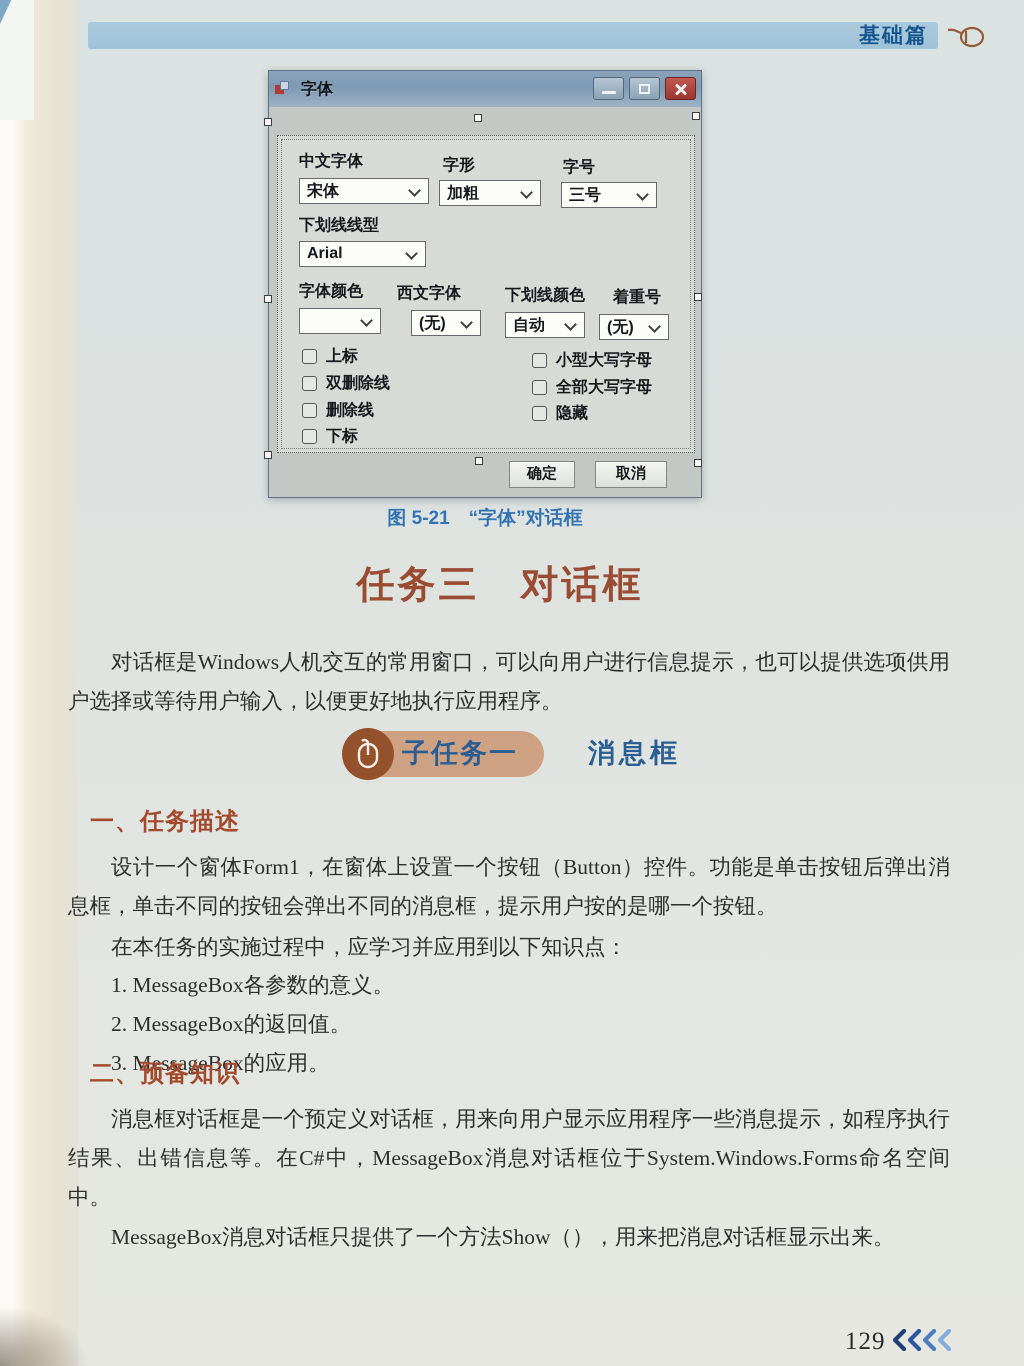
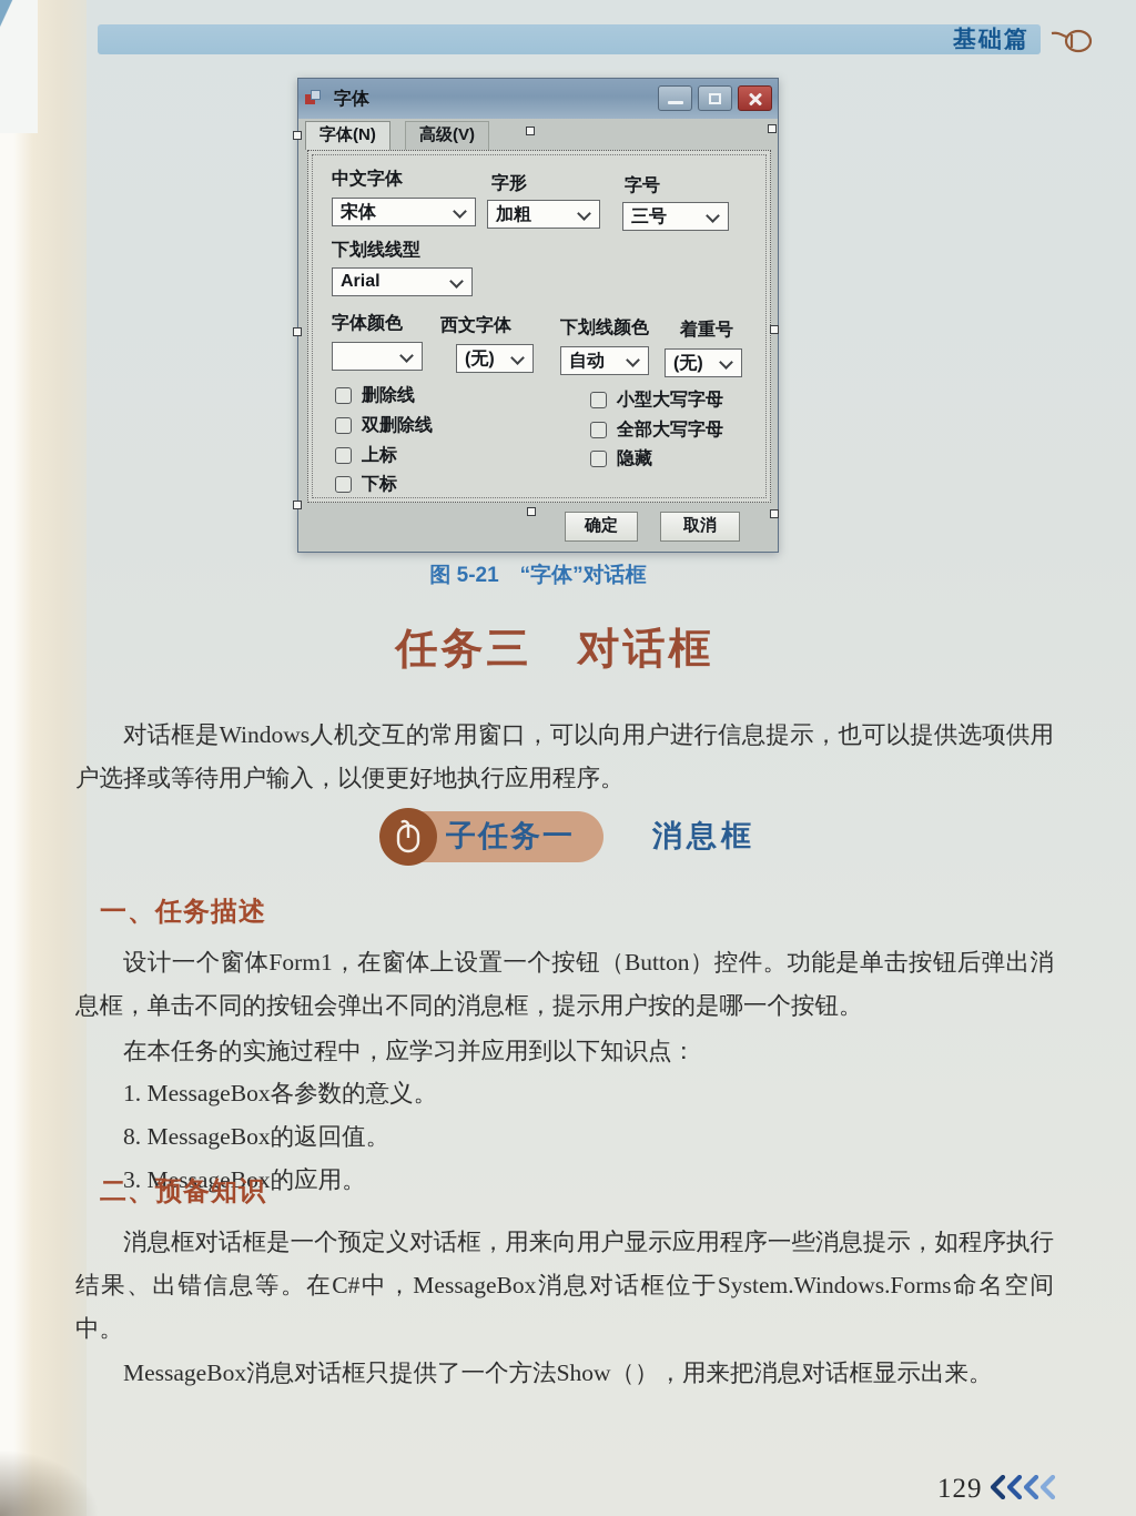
  基础篇
  字体
+ 字体(N)
+ 高级(V)
  中文字体
  字形
  字号
  宋体
  加粗
  三号
  下划线线型
  Arial
  字体颜色
  西文字体
  下划线颜色
  着重号
  (无)
  自动
  (无)
- 上标
+ 删除线
  双删除线
- 删除线
+ 上标
  下标
  小型大写字母
  全部大写字母
  隐藏
  确定
  取消
  图 5-21 “字体”对话框
  任务三 对话框
  对话框是Windows人机交互的常用窗口，可以向用户进行信息提示，也可以提供选项供用户选择或等待用户输入，以便更好地执行应用程序。
  子任务一
  消息框
  一、任务描述
  设计一个窗体Form1，在窗体上设置一个按钮（Button）控件。功能是单击按钮后弹出消息框，单击不同的按钮会弹出不同的消息框，提示用户按的是哪一个按钮。
  在本任务的实施过程中，应学习并应用到以下知识点：
  1. MessageBox各参数的意义。
- 2. MessageBox的返回值。
+ 8. MessageBox的返回值。
  3. MessageBox的应用。
  二、预备知识
  消息框对话框是一个预定义对话框，用来向用户显示应用程序一些消息提示，如程序执行结果、出错信息等。在C#中，MessageBox消息对话框位于System.Windows.Forms命名空间中。
  MessageBox消息对话框只提供了一个方法Show（），用来把消息对话框显示出来。
  129
